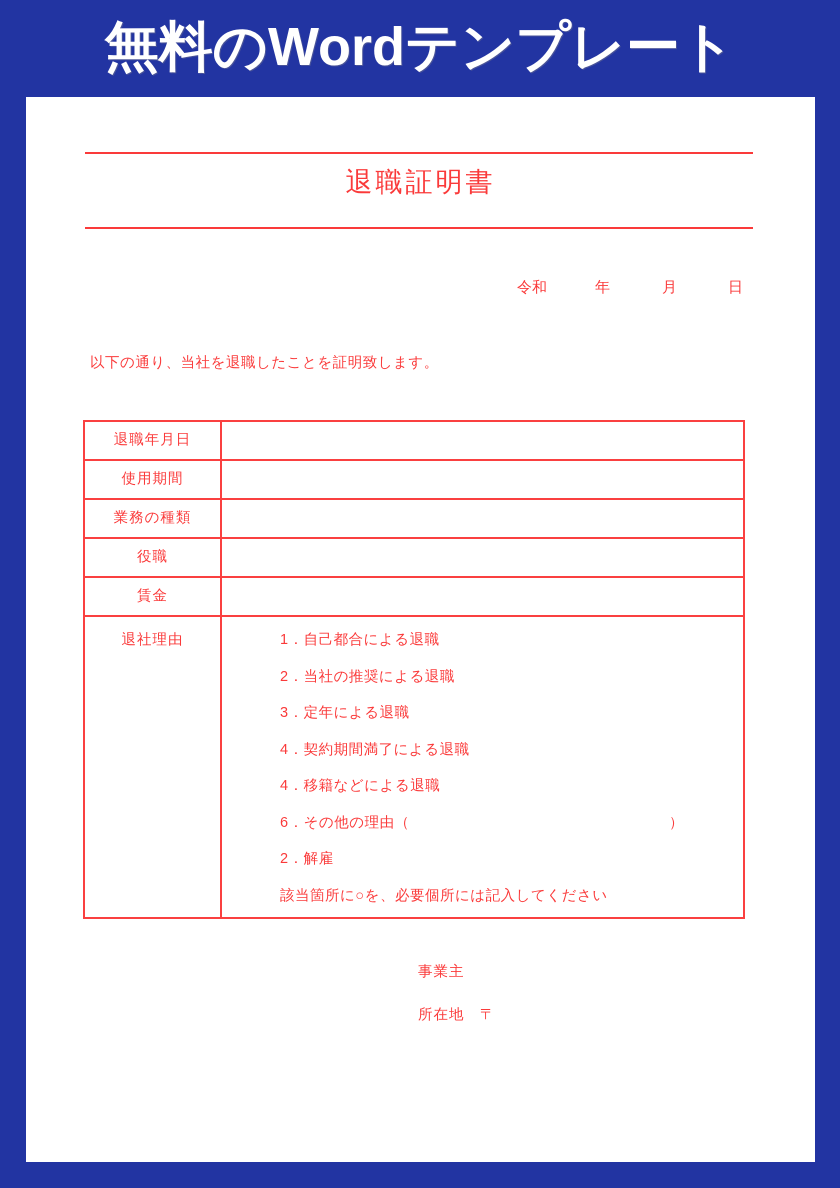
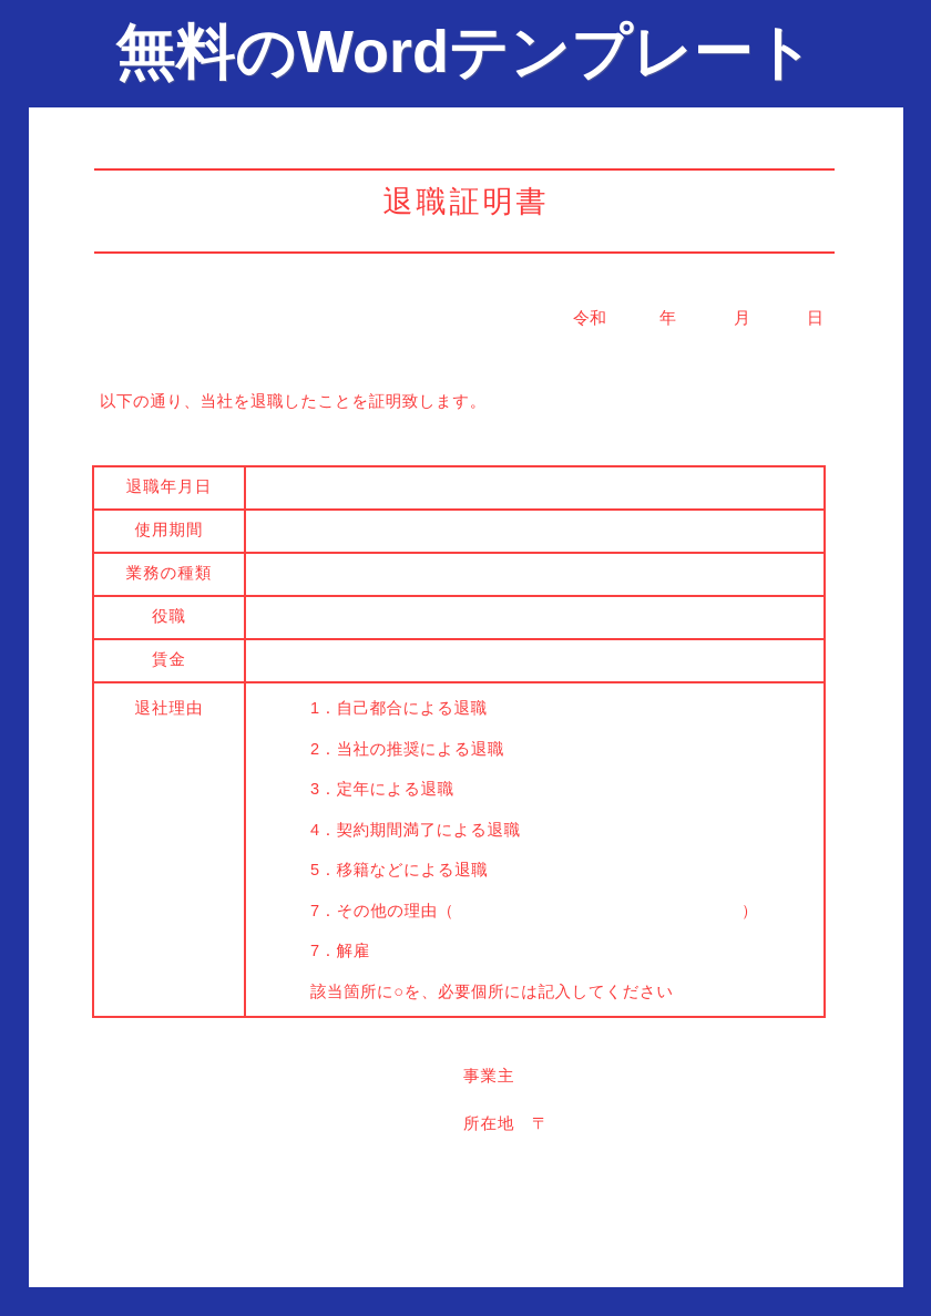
  無料のWordテンプレート
  退職証明書
  令和
  年
  月
  日
  以下の通り、当社を退職したことを証明致します。
  退職年月日
  使用期間
  業務の種類
  役職
  賃金
  退社理由
  1．自己都合による退職
  2．当社の推奨による退職
  3．定年による退職
  4．契約期間満了による退職
- 4．移籍などによる退職
+ 5．移籍などによる退職
- 6．その他の理由（
+ 7．その他の理由（
  ）
- 2．解雇
+ 7．解雇
  該当箇所に○を、必要個所には記入してください
  事業主
  所在地 〒
